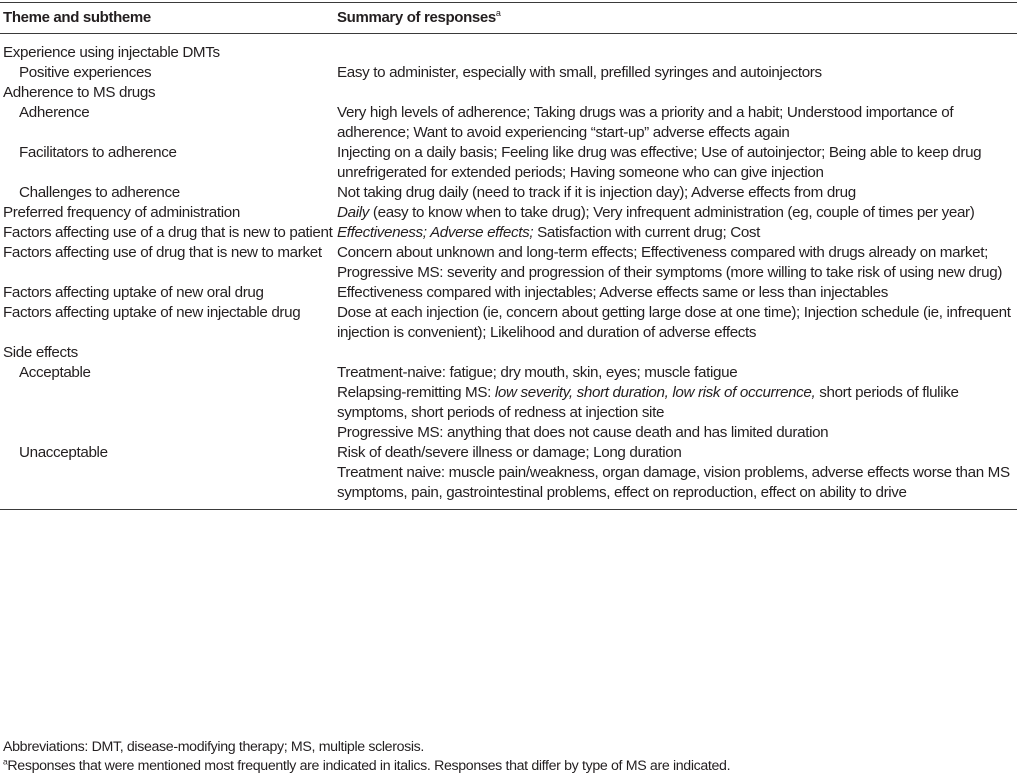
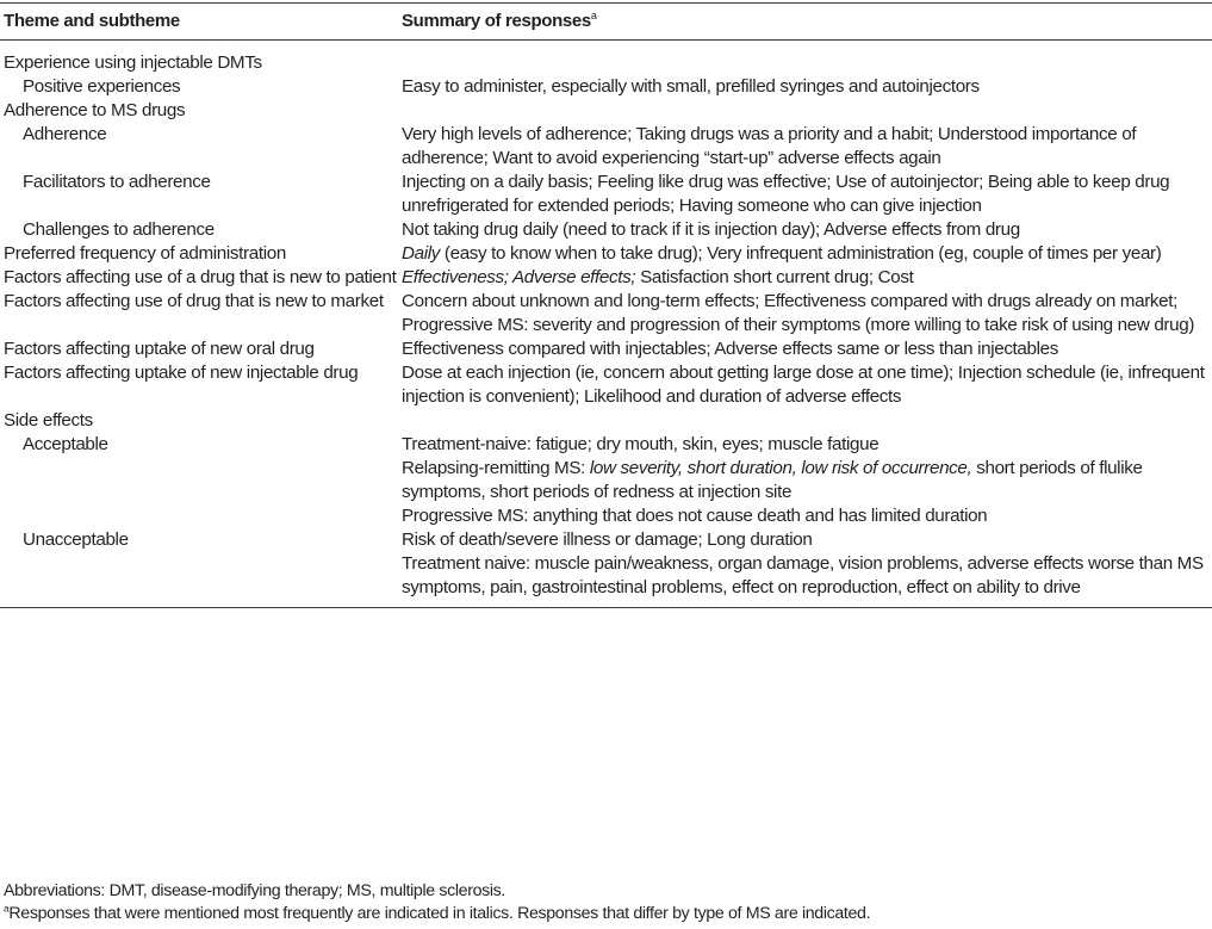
  Theme and subtheme	Summary of responsesa
  Experience using injectable DMTs
  Positive experiences	Easy to administer, especially with small, prefilled syringes and autoinjectors
  Adherence to MS drugs
  Adherence	Very high levels of adherence; Taking drugs was a priority and a habit; Understood importance of adherence; Want to avoid experiencing “start-up” adverse effects again
  Facilitators to adherence	Injecting on a daily basis; Feeling like drug was effective; Use of autoinjector; Being able to keep drug unrefrigerated for extended periods; Having someone who can give injection
  Challenges to adherence	Not taking drug daily (need to track if it is injection day); Adverse effects from drug
  Preferred frequency of administration	Daily (easy to know when to take drug); Very infrequent administration (eg, couple of times per year)
- Factors affecting use of a drug that is new to patient	Effectiveness; Adverse effects; Satisfaction with current drug; Cost
+ Factors affecting use of a drug that is new to patient	Effectiveness; Adverse effects; Satisfaction short current drug; Cost
  Factors affecting use of drug that is new to market	Concern about unknown and long-term effects; Effectiveness compared with drugs already on market; Progressive MS: severity and progression of their symptoms (more willing to take risk of using new drug)
  Factors affecting uptake of new oral drug	Effectiveness compared with injectables; Adverse effects same or less than injectables
  Factors affecting uptake of new injectable drug	Dose at each injection (ie, concern about getting large dose at one time); Injection schedule (ie, infrequent injection is convenient); Likelihood and duration of adverse effects
  Side effects
  Acceptable	Treatment-naive: fatigue; dry mouth, skin, eyes; muscle fatigueRelapsing-remitting MS: low severity, short duration, low risk of occurrence, short periods of flulike symptoms, short periods of redness at injection siteProgressive MS: anything that does not cause death and has limited duration
  Unacceptable	Risk of death/severe illness or damage; Long durationTreatment naive: muscle pain/weakness, organ damage, vision problems, adverse effects worse than MS symptoms, pain, gastrointestinal problems, effect on reproduction, effect on ability to drive
  Abbreviations: DMT, disease-modifying therapy; MS, multiple sclerosis.
  aResponses that were mentioned most frequently are indicated in italics. Responses that differ by type of MS are indicated.
